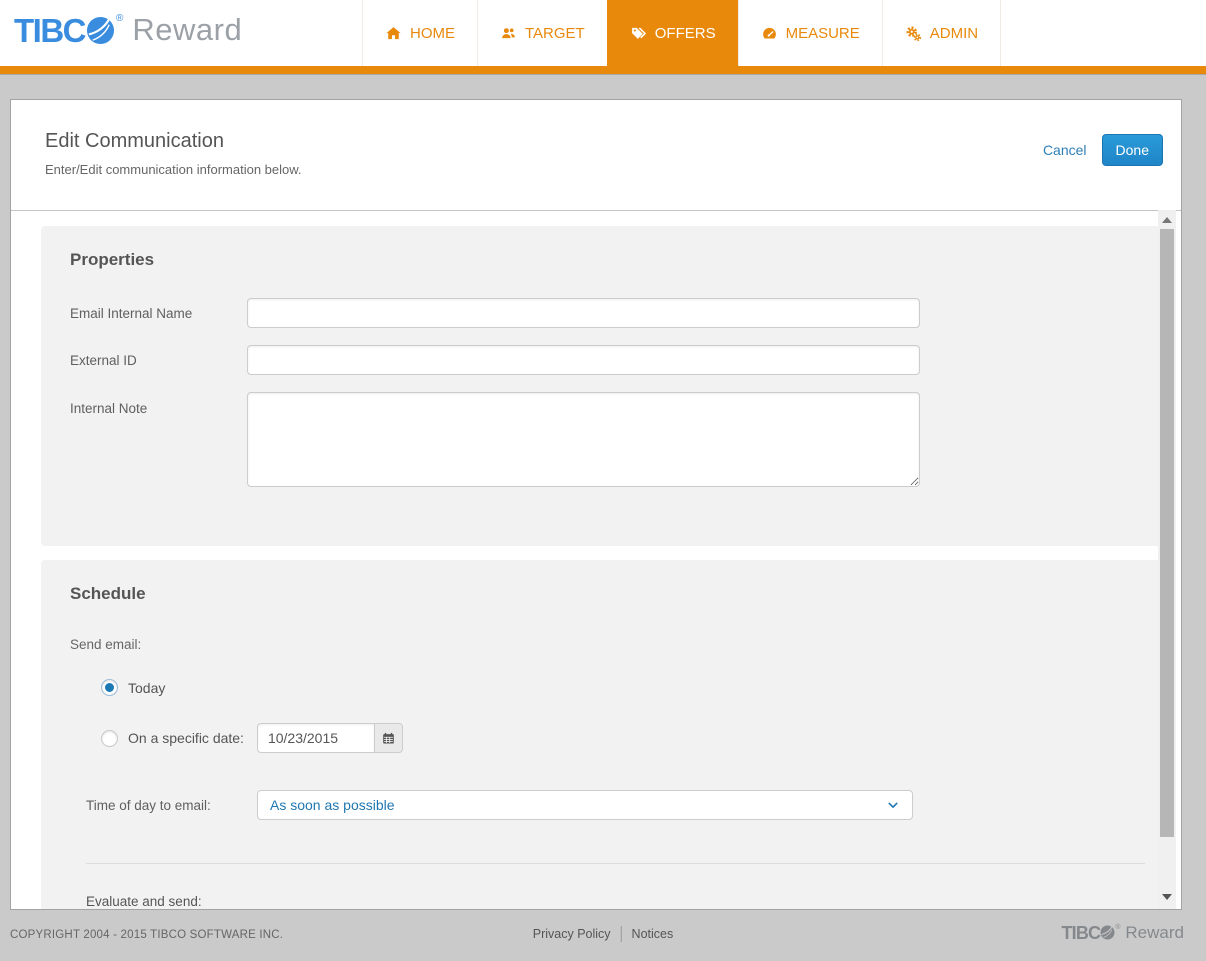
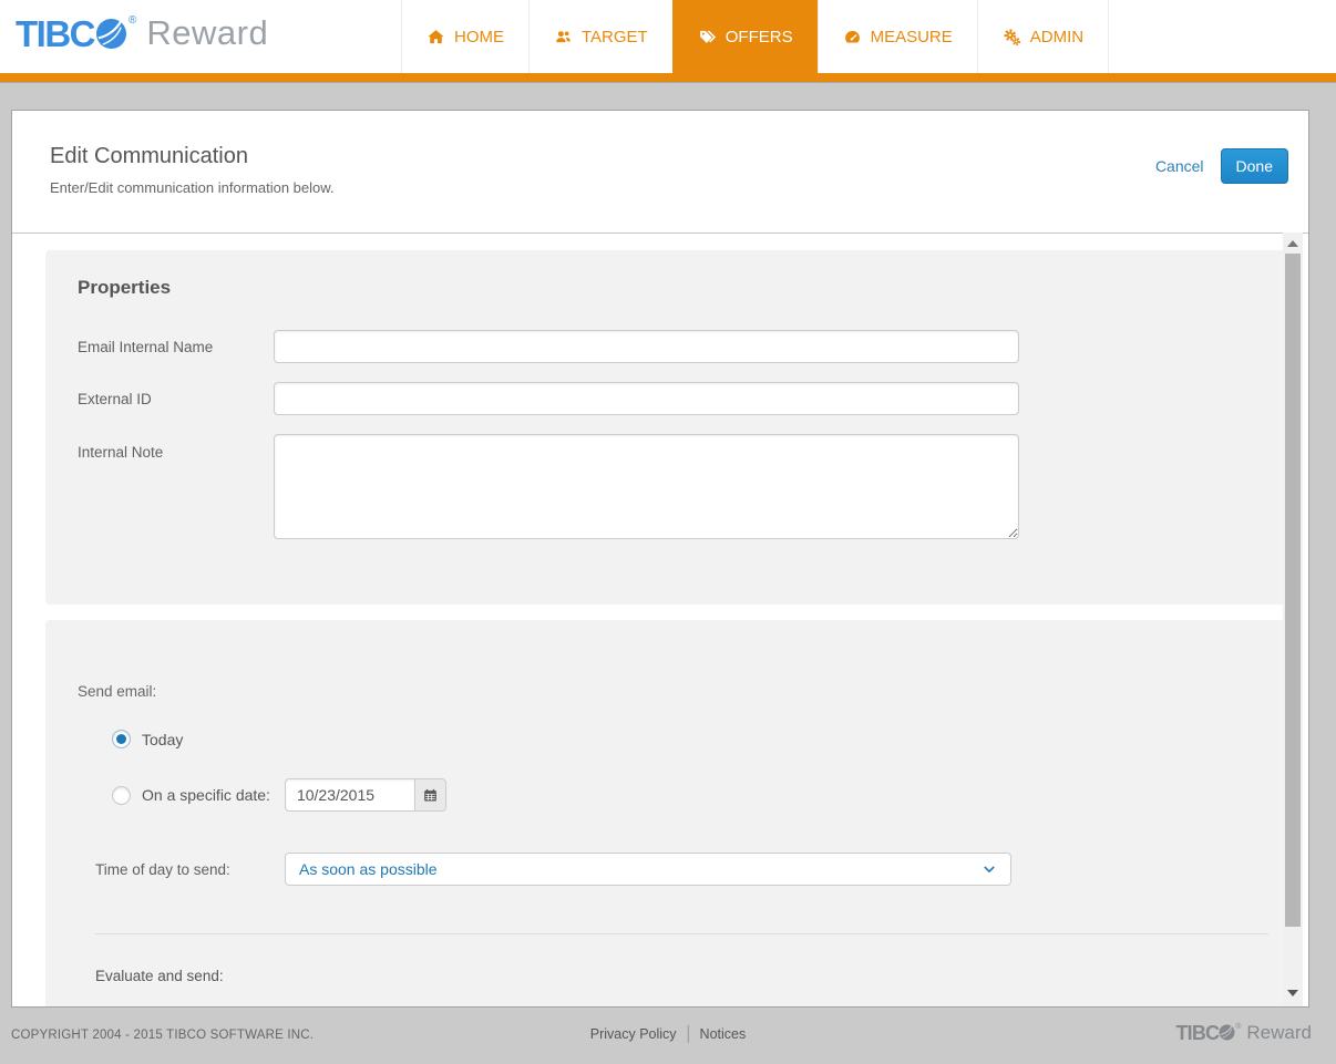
  TIBC
  ®
  Reward
  HOME
  TARGET
  OFFERS
  MEASURE
  ADMIN
  Edit Communication
  Enter/Edit communication information below.
  Cancel
  Done
  Properties
  Email Internal Name
  External ID
  Internal Note
- Schedule
  Send email:
  Today
  On a specific date:
  10/23/2015
- Time of day to email:
+ Time of day to send:
  As soon as possible
  Evaluate and send:
  COPYRIGHT 2004 - 2015 TIBCO SOFTWARE INC.
  Privacy Policy
  Notices
  TIBC
  Reward
